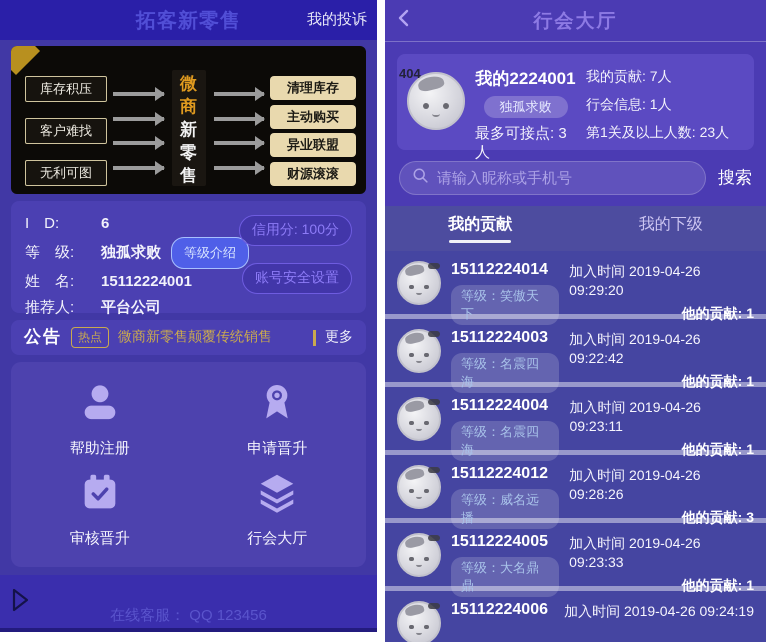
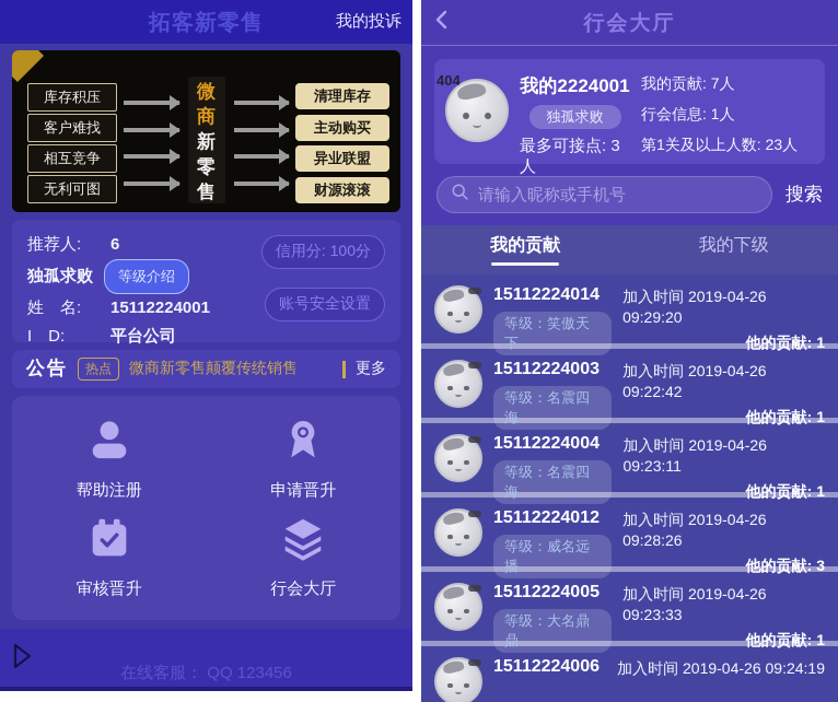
  拓客新零售
  我的投诉
  库存积压
  客户难找
+ 相互竞争
  无利可图
  微
  商
  新
  零
  售
  清理库存
  主动购买
  异业联盟
  财源滚滚
- I D:
+ 推荐人:
  6
- 等 级:
  独孤求败
  等级介绍
  姓 名:
  15112224001
- 推荐人:
+ I D:
  平台公司
  信用分: 100分
  账号安全设置
  公告
  热点
  微商新零售颠覆传统销售
  更多
  帮助注册
  申请晋升
  审核晋升
  行会大厅
  在线客服： QQ 123456
  行会大厅
  404
  我的2224001
  独孤求败
  最多可接点: 3人
  我的贡献: 7人
  行会信息: 1人
  第1关及以上人数: 23人
  请输入昵称或手机号
  搜索
  我的贡献
  我的下级
  15112224014
  等级：笑傲天下
  加入时间 2019-04-26 09:29:20
  他的贡献: 1
  15112224003
  等级：名震四海
  加入时间 2019-04-26 09:22:42
  他的贡献: 1
  15112224004
  等级：名震四海
  加入时间 2019-04-26 09:23:11
  他的贡献: 1
  15112224012
  等级：威名远播
  加入时间 2019-04-26 09:28:26
  他的贡献: 3
  15112224005
  等级：大名鼎鼎
  加入时间 2019-04-26 09:23:33
  他的贡献: 1
  15112224006
  加入时间 2019-04-26 09:24:19
